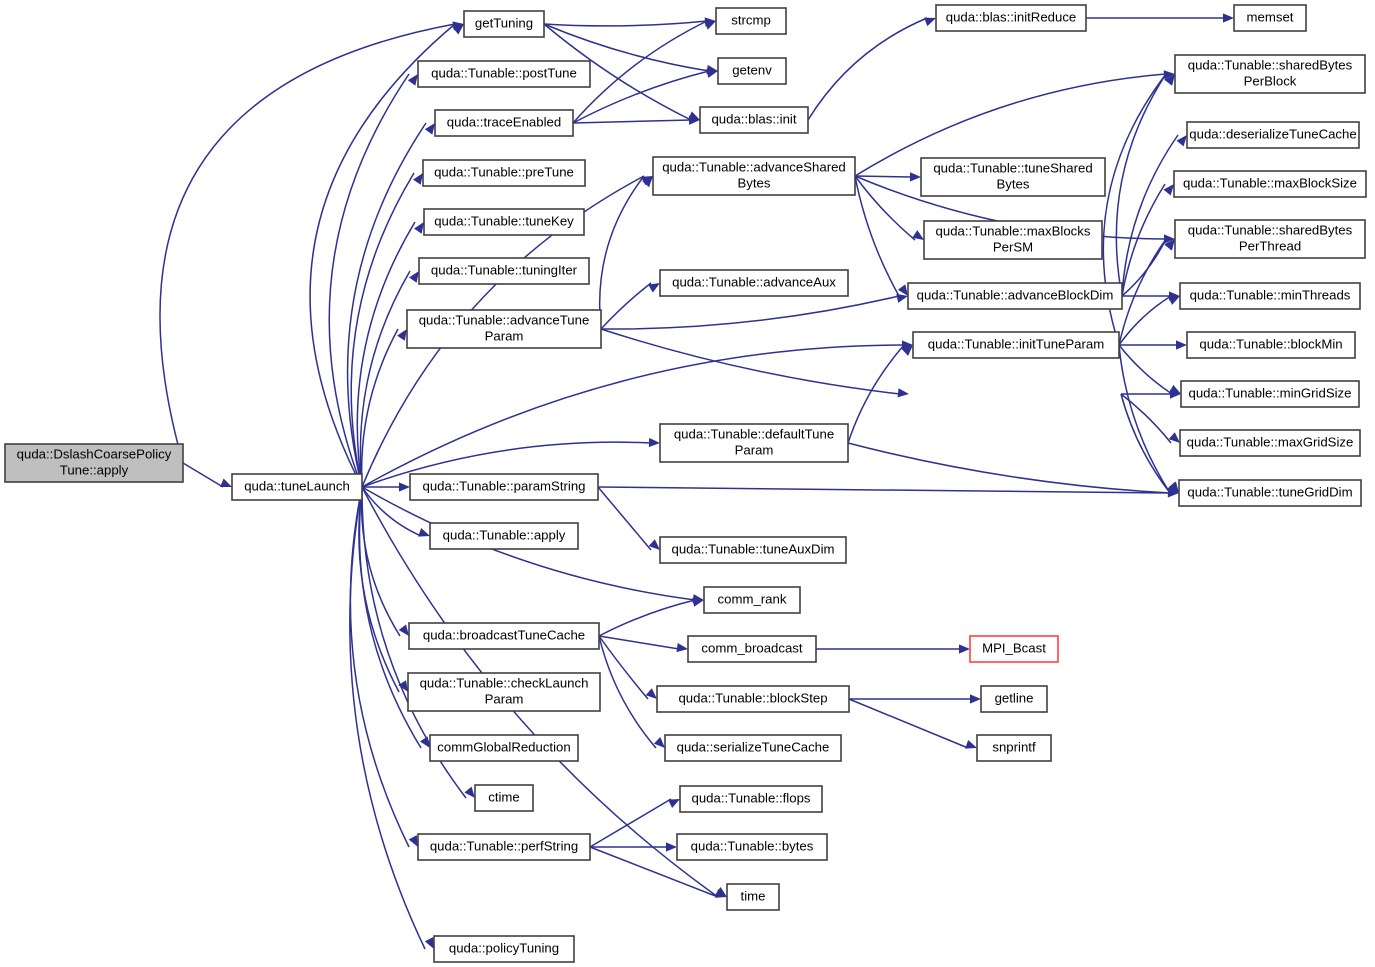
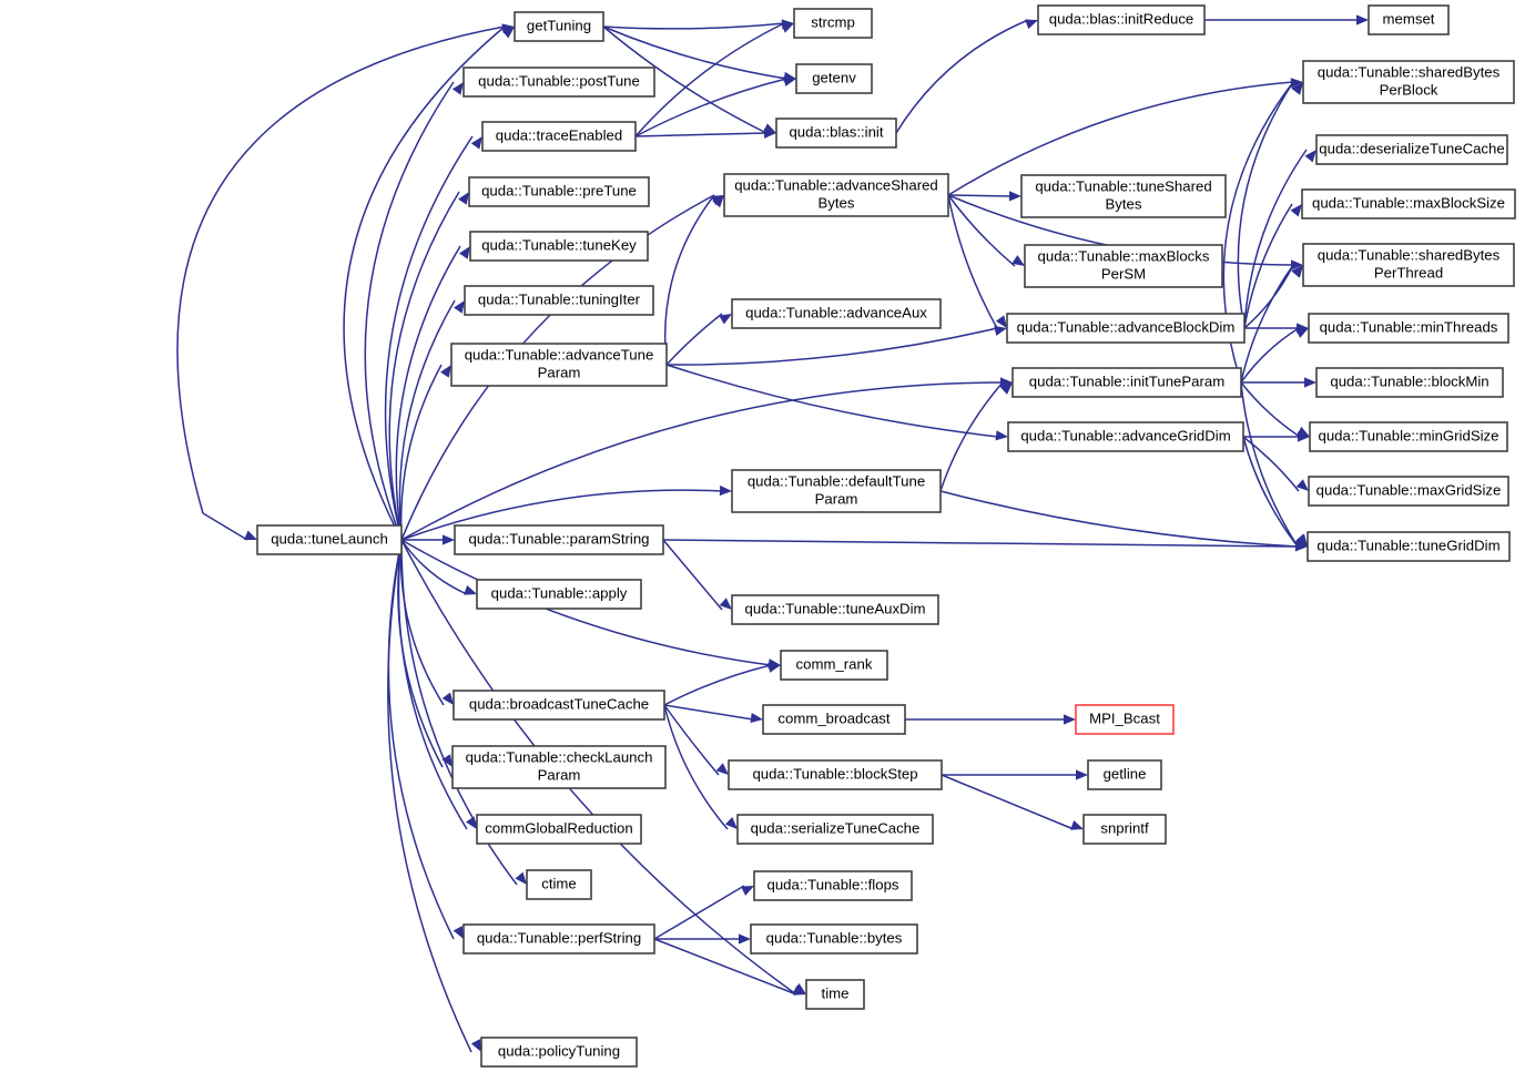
- quda::DslashCoarsePolicy
- Tune::apply
  quda::tuneLaunch
  getTuning
  quda::Tunable::postTune
  quda::traceEnabled
  quda::Tunable::preTune
  quda::Tunable::tuneKey
  quda::Tunable::tuningIter
  quda::Tunable::advanceTune
  Param
  quda::Tunable::paramString
  quda::Tunable::apply
  quda::broadcastTuneCache
  quda::Tunable::checkLaunch
  Param
  commGlobalReduction
  ctime
  quda::Tunable::perfString
  quda::policyTuning
  strcmp
  getenv
  quda::blas::init
  quda::Tunable::advanceShared
  Bytes
  quda::Tunable::advanceAux
  quda::Tunable::defaultTune
  Param
  quda::Tunable::tuneAuxDim
  comm_rank
  comm_broadcast
  quda::Tunable::blockStep
  quda::serializeTuneCache
  quda::Tunable::flops
  quda::Tunable::bytes
  time
  quda::blas::initReduce
  quda::Tunable::tuneShared
  Bytes
  quda::Tunable::maxBlocks
  PerSM
  quda::Tunable::advanceBlockDim
  quda::Tunable::initTuneParam
+ quda::Tunable::advanceGridDim
  MPI_Bcast
  getline
  snprintf
  memset
  quda::Tunable::sharedBytes
  PerBlock
  quda::deserializeTuneCache
  quda::Tunable::maxBlockSize
  quda::Tunable::sharedBytes
  PerThread
  quda::Tunable::minThreads
  quda::Tunable::blockMin
  quda::Tunable::minGridSize
  quda::Tunable::maxGridSize
  quda::Tunable::tuneGridDim
